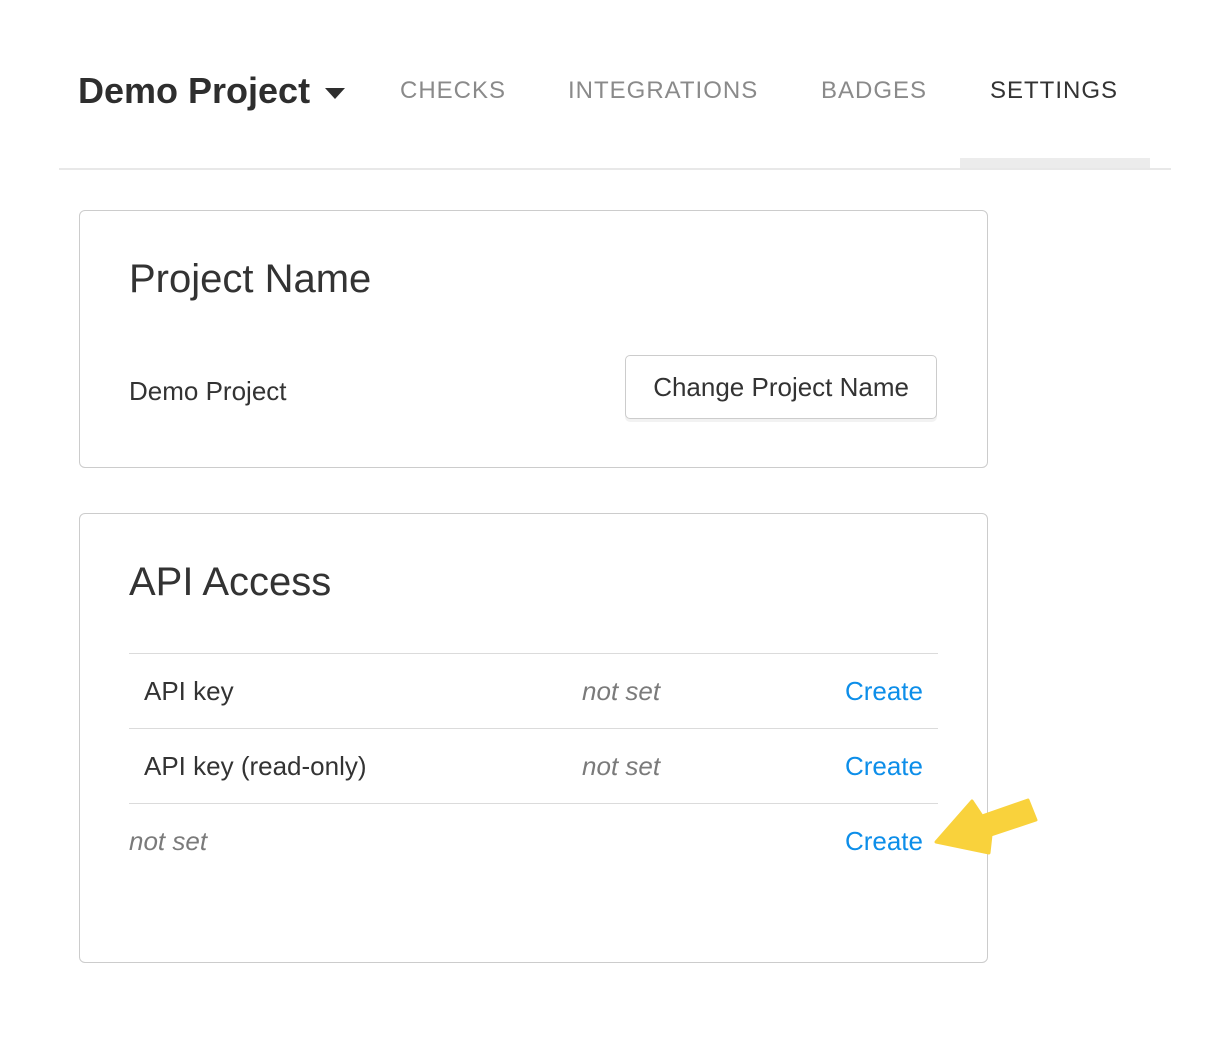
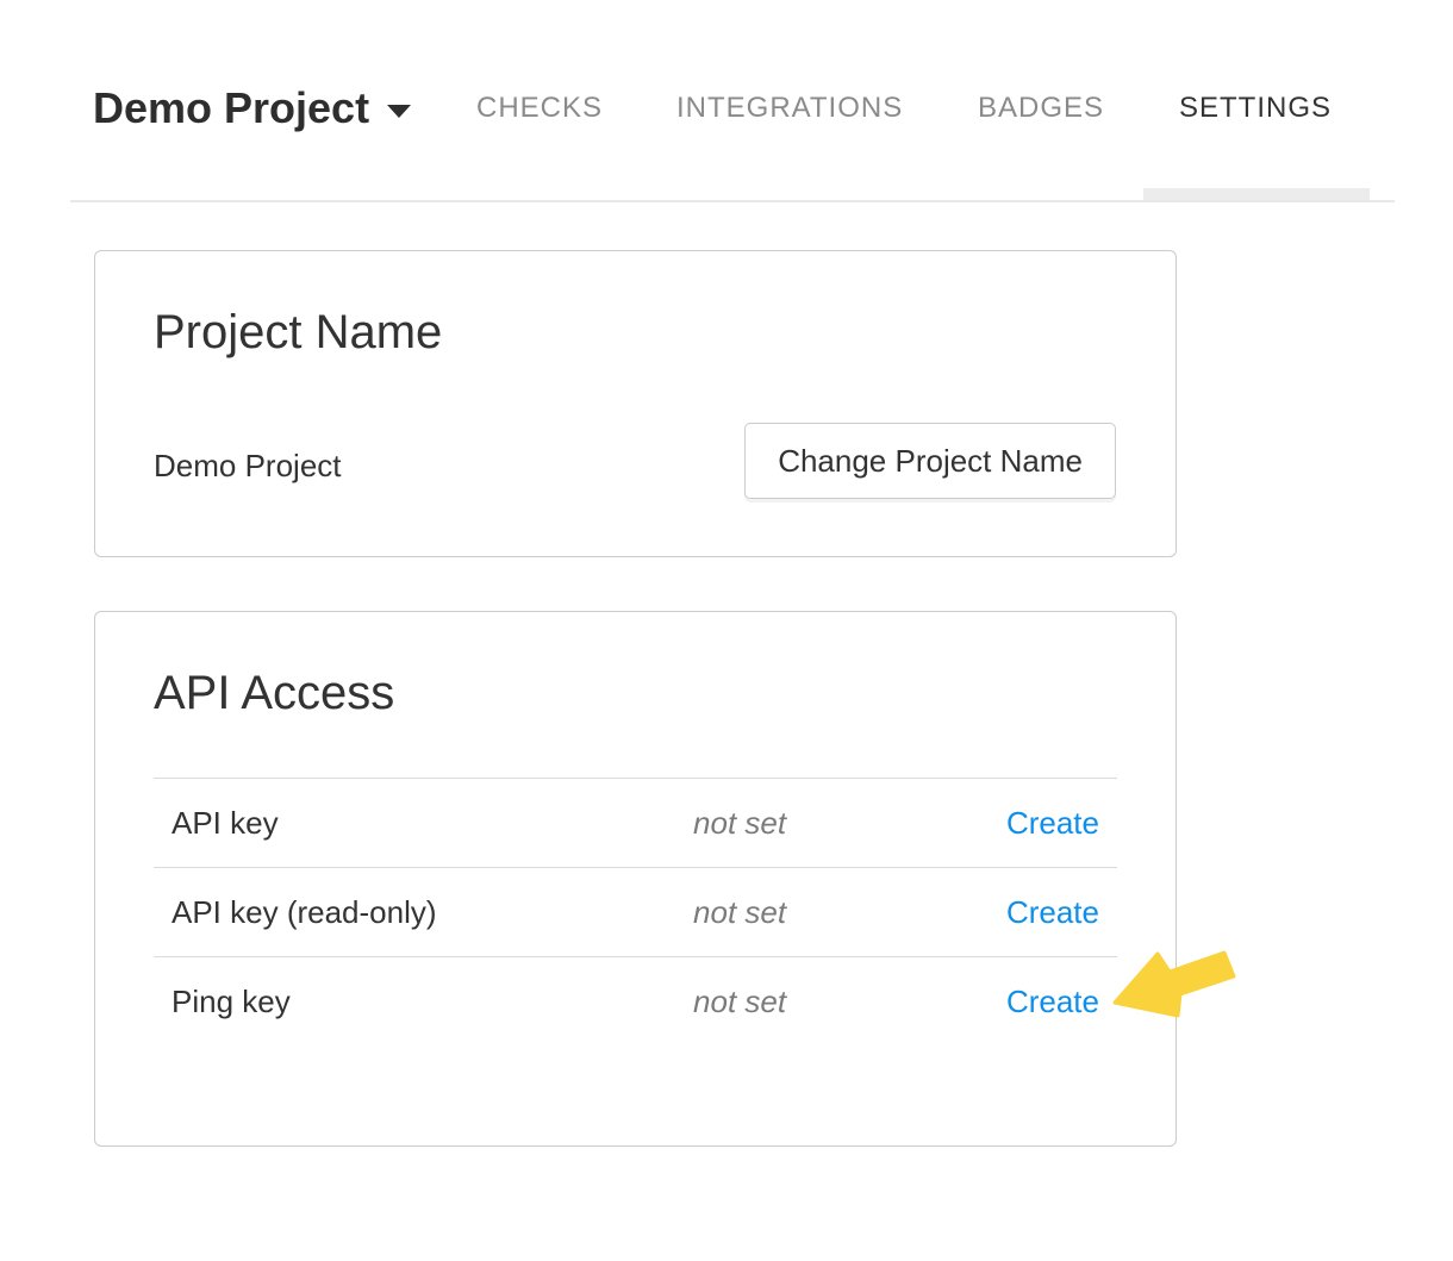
  Demo Project
  CHECKS
  INTEGRATIONS
  BADGES
  SETTINGS
  Project Name
  Demo Project
  Change Project Name
  API Access
  API key
  not set
  Create
  API key (read-only)
  not set
  Create
+ Ping key
  not set
  Create
